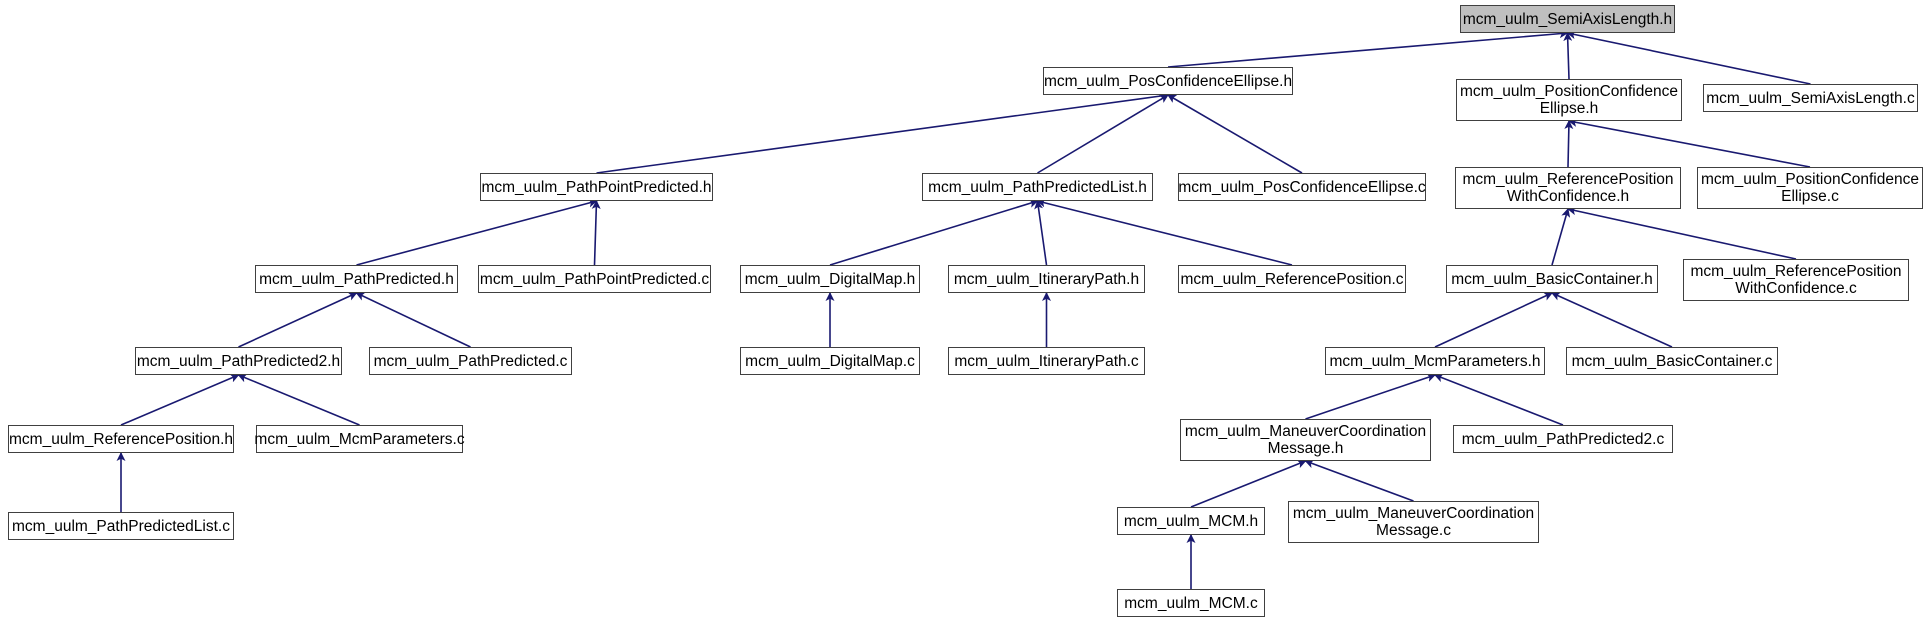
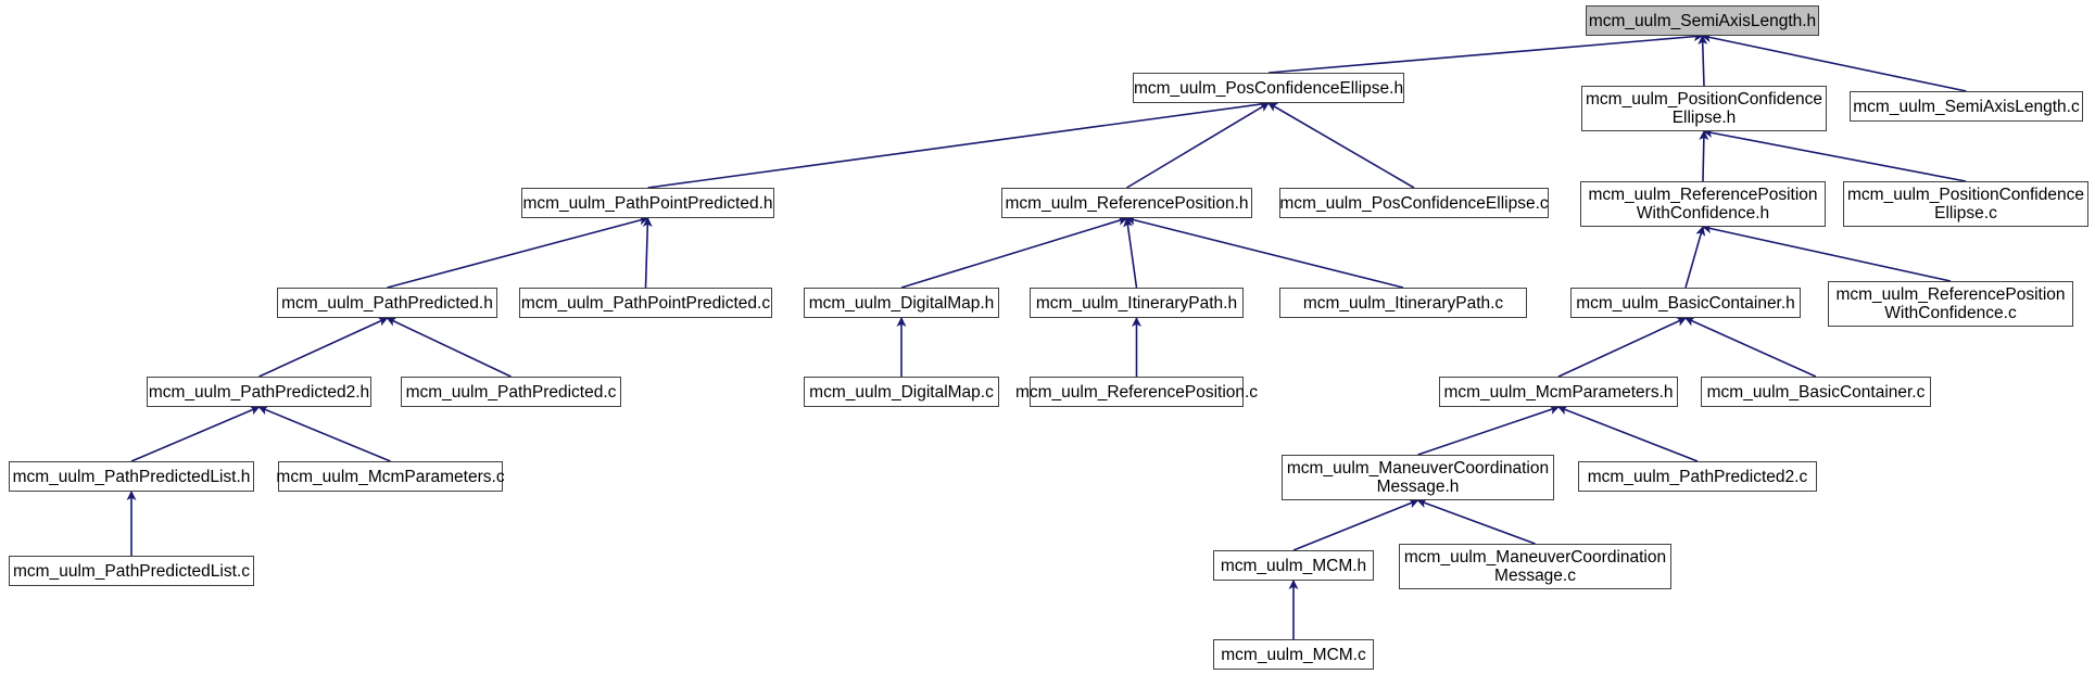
  mcm_uulm_SemiAxisLength.h
  mcm_uulm_PosConfidenceEllipse.h
  mcm_uulm_PositionConfidence
  Ellipse.h
  mcm_uulm_SemiAxisLength.c
  mcm_uulm_PathPointPredicted.h
- mcm_uulm_PathPredictedList.h
+ mcm_uulm_ReferencePosition.h
  mcm_uulm_PosConfidenceEllipse.c
  mcm_uulm_ReferencePosition
  WithConfidence.h
  mcm_uulm_PositionConfidence
  Ellipse.c
  mcm_uulm_PathPredicted.h
  mcm_uulm_PathPointPredicted.c
  mcm_uulm_DigitalMap.h
  mcm_uulm_ItineraryPath.h
- mcm_uulm_ReferencePosition.c
+ mcm_uulm_ItineraryPath.c
  mcm_uulm_BasicContainer.h
  mcm_uulm_ReferencePosition
  WithConfidence.c
  mcm_uulm_PathPredicted2.h
  mcm_uulm_PathPredicted.c
  mcm_uulm_DigitalMap.c
- mcm_uulm_ItineraryPath.c
+ mcm_uulm_ReferencePosition.c
  mcm_uulm_McmParameters.h
  mcm_uulm_BasicContainer.c
- mcm_uulm_ReferencePosition.h
+ mcm_uulm_PathPredictedList.h
  mcm_uulm_McmParameters.c
  mcm_uulm_ManeuverCoordination
  Message.h
  mcm_uulm_PathPredicted2.c
  mcm_uulm_MCM.h
  mcm_uulm_ManeuverCoordination
  Message.c
  mcm_uulm_PathPredictedList.c
  mcm_uulm_MCM.c
